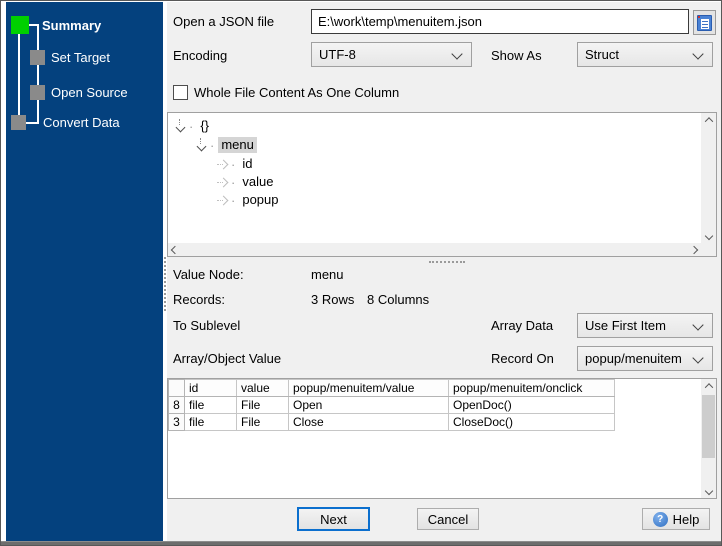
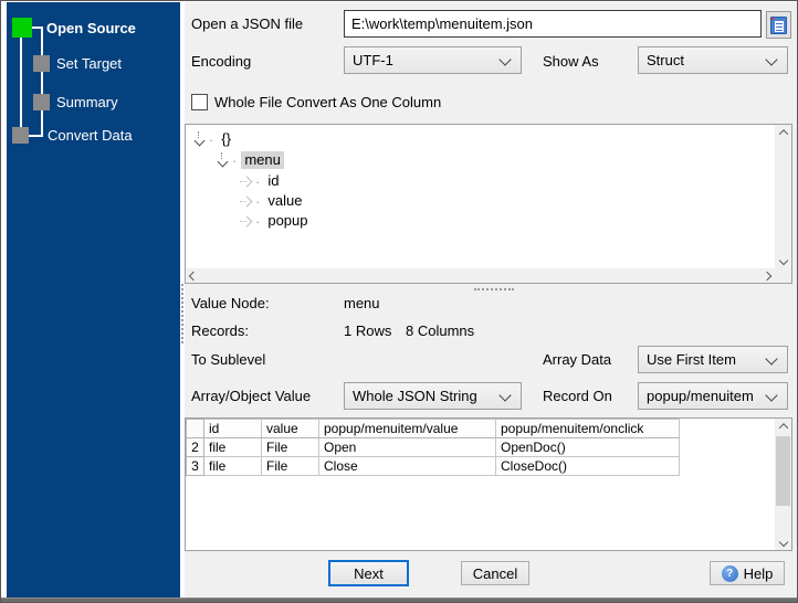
- Summary
+ Open Source
  Set Target
- Open Source
+ Summary
  Convert Data
  Open a JSON file
  E:\work\temp\menuitem.json
  Encoding
- UTF-8
+ UTF-1
  Show As
  Struct
- Whole File Content As One Column
+ Whole File Convert As One Column
  ·
  {}
  ·
  menu
  ·
  id
  ·
  value
  ·
  popup
  Value Node:
  menu
  Records:
- 3 Rows
+ 1 Rows
  8 Columns
  To Sublevel
  Array Data
  Use First Item
  Array/Object Value
+ Whole JSON String
  Record On
  popup/menuitem
  	id	value	popup/menuitem/value	popup/menuitem/onclick
- 8	file	File	Open	OpenDoc()
+ 2	file	File	Open	OpenDoc()
  3	file	File	Close	CloseDoc()
  Next
  Cancel
  ?
  Help
